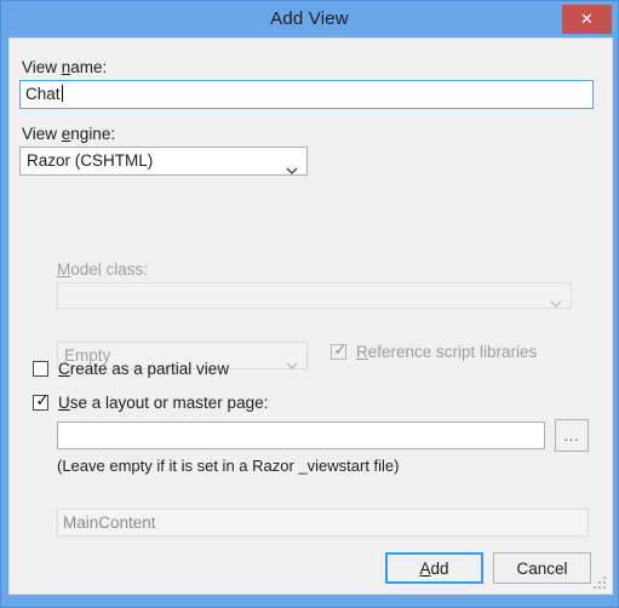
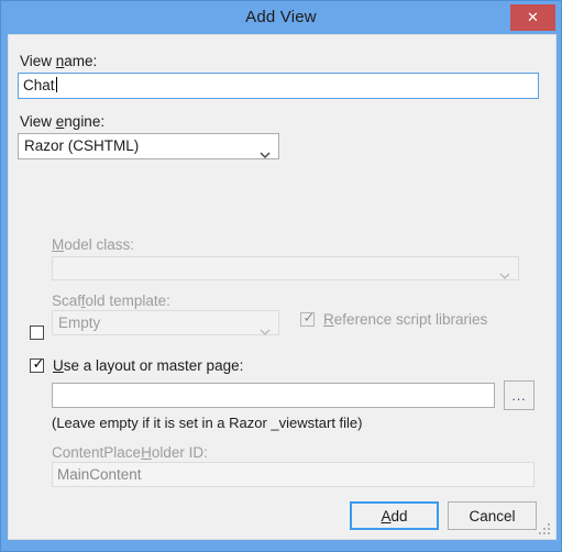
  Add View
  ✕
  View name:
  Chat
  View engine:
  Razor (CSHTML)
  Model class:
+ Scaffold template:
  Empty
  ✓
  Reference script libraries
- Create as a partial view
  ✓
  Use a layout or master page:
  ...
  (Leave empty if it is set in a Razor _viewstart file)
+ ContentPlaceHolder ID:
  MainContent
  Add
  Cancel
